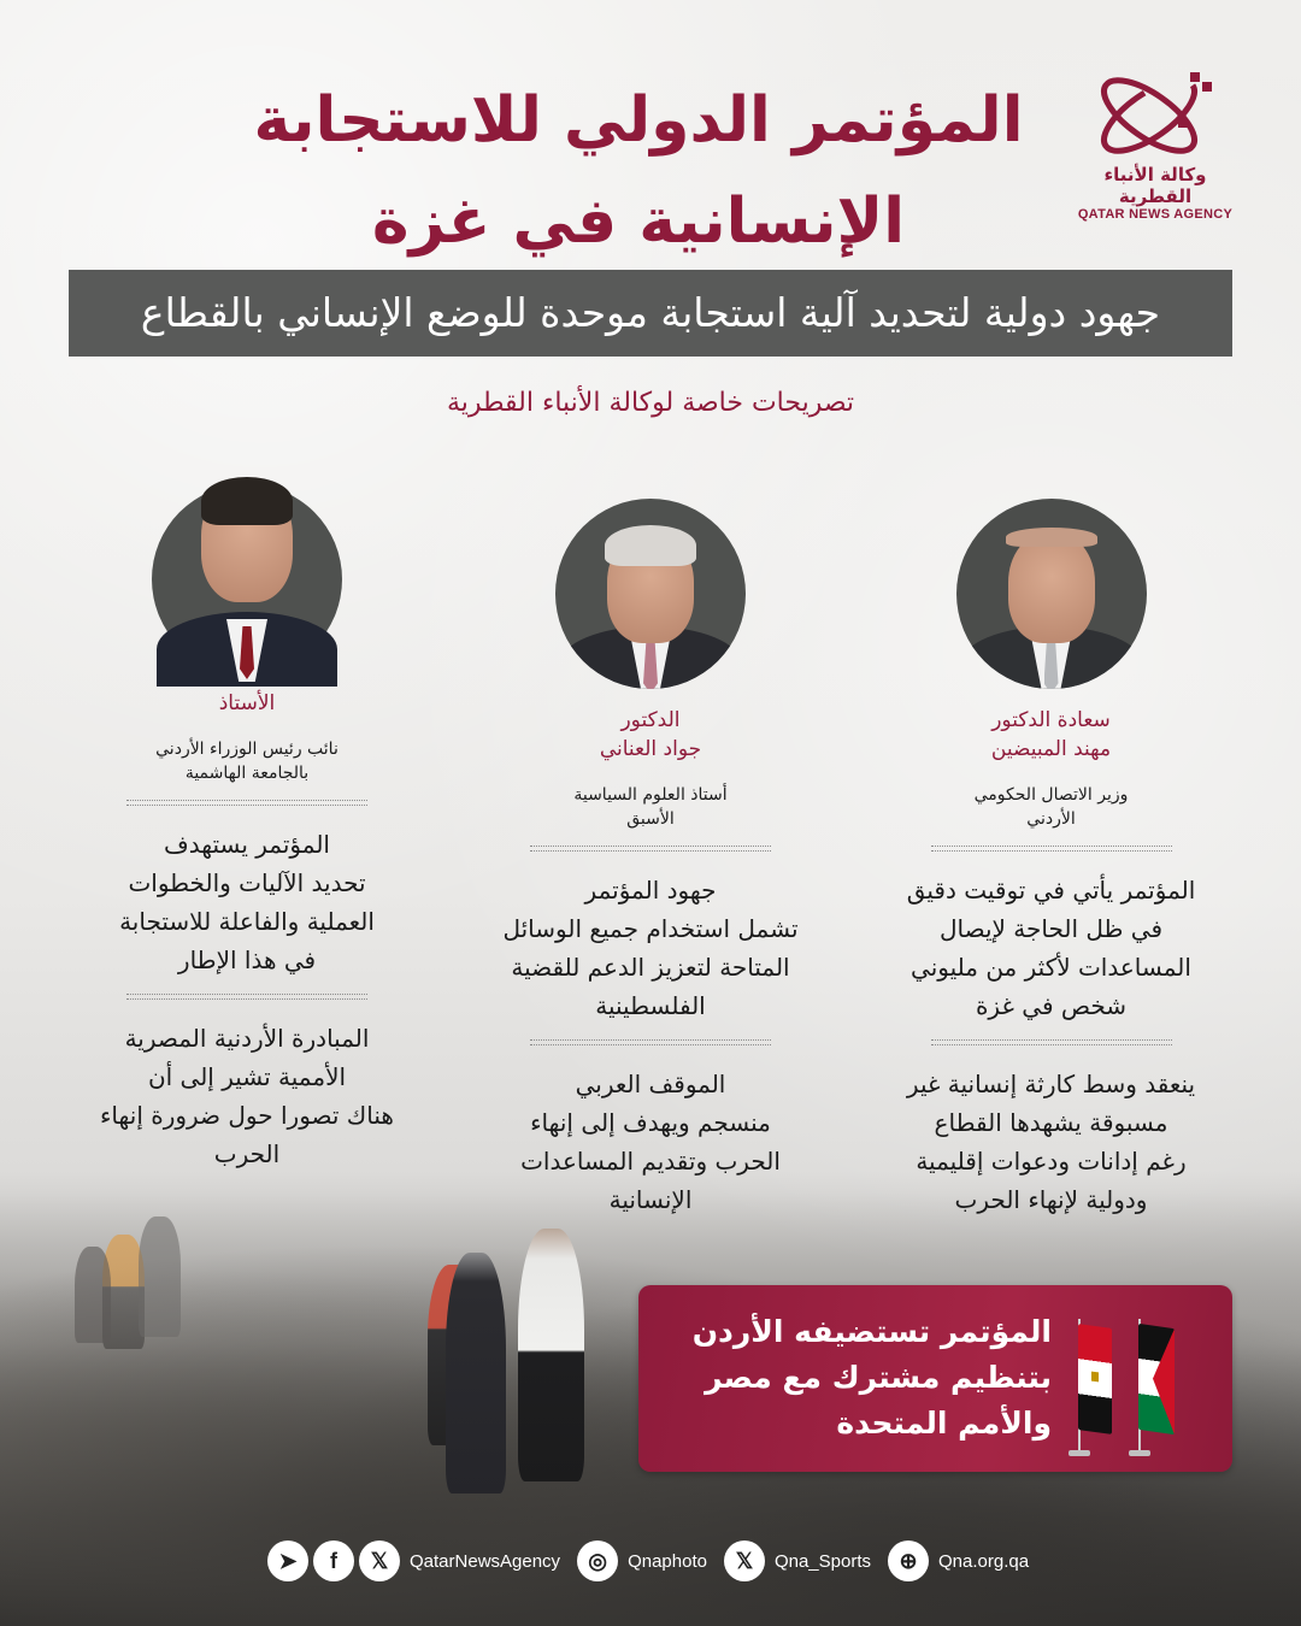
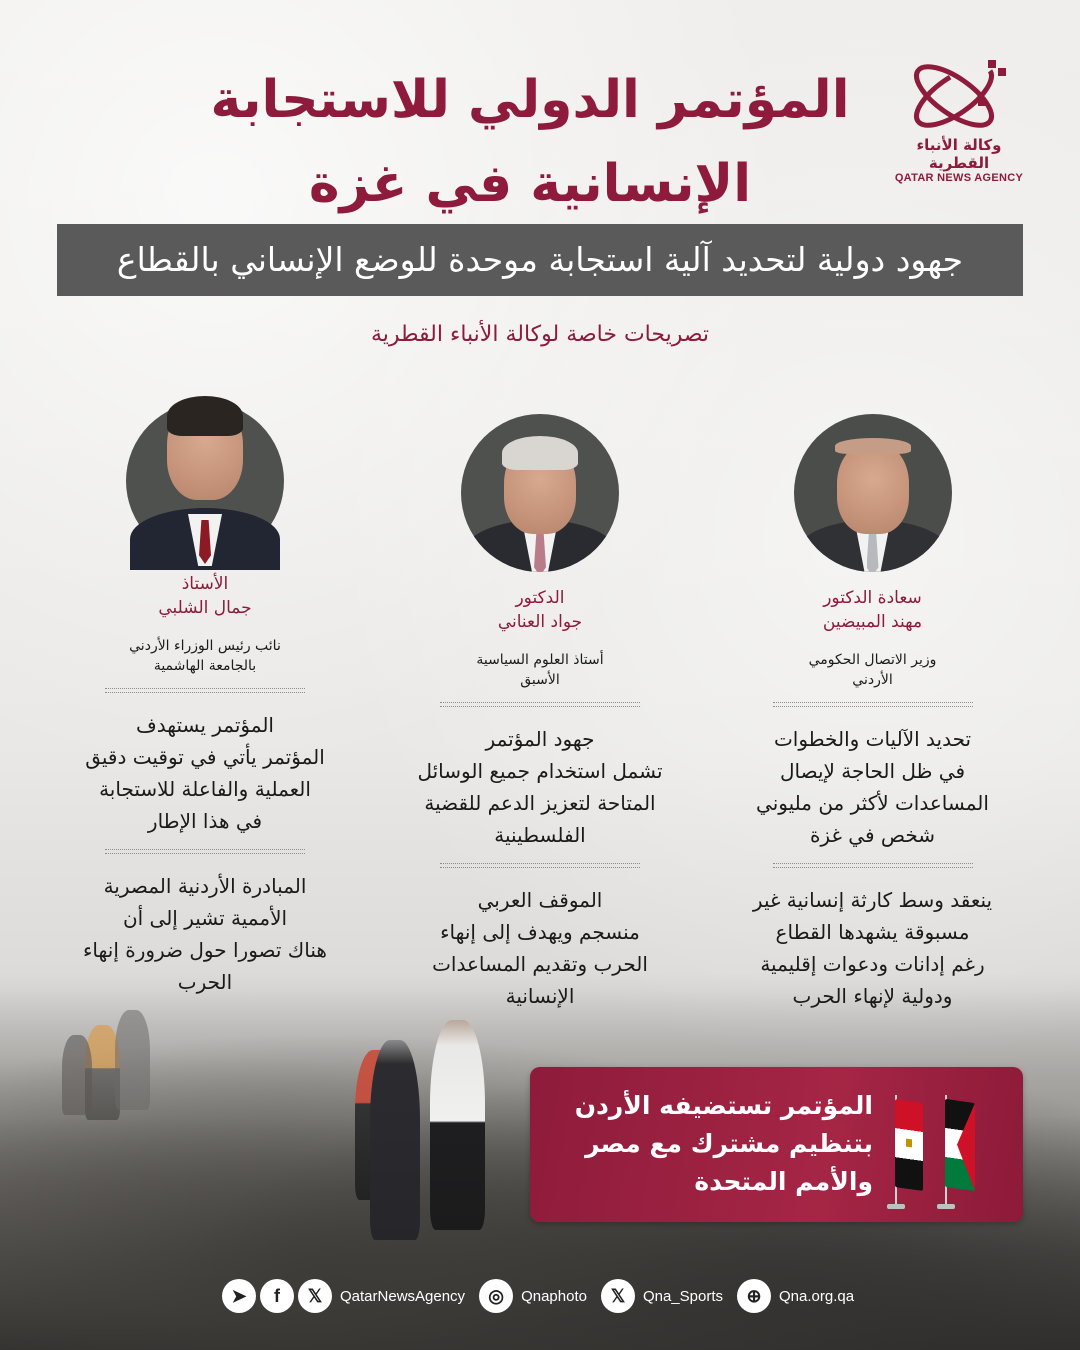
  وكالة الأنباء القطرية
  QATAR NEWS AGENCY
  المؤتمر الدولي للاستجابة
  الإنسانية في غزة
  جهود دولية لتحديد آلية استجابة موحدة للوضع الإنساني بالقطاع
  تصريحات خاصة لوكالة الأنباء القطرية
  سعادة الدكتور
  مهند المبيضين
  وزير الاتصال الحكومي
  الأردني
- المؤتمر يأتي في توقيت دقيق
+ تحديد الآليات والخطوات
  في ظل الحاجة لإيصال
  المساعدات لأكثر من مليوني
  شخص في غزة
  ينعقد وسط كارثة إنسانية غير
  مسبوقة يشهدها القطاع
  رغم إدانات ودعوات إقليمية
  ودولية لإنهاء الحرب
  الدكتور
  جواد العناني
  أستاذ العلوم السياسية
  الأسبق
  جهود المؤتمر
  تشمل استخدام جميع الوسائل
  المتاحة لتعزيز الدعم للقضية
  الفلسطينية
  الموقف العربي
  منسجم ويهدف إلى إنهاء
  الحرب وتقديم المساعدات
  الإنسانية
  الأستاذ
+ جمال الشلبي
  نائب رئيس الوزراء الأردني
  بالجامعة الهاشمية
  المؤتمر يستهدف
- تحديد الآليات والخطوات
+ المؤتمر يأتي في توقيت دقيق
  العملية والفاعلة للاستجابة
  في هذا الإطار
  المبادرة الأردنية المصرية
  الأممية تشير إلى أن
  هناك تصورا حول ضرورة إنهاء
  الحرب
  المؤتمر تستضيفه الأردن
  بتنظيم مشترك مع مصر
  والأمم المتحدة
  ➤
  f
  𝕏
  QatarNewsAgency
  ◎
  Qnaphoto
  𝕏
  Qna_Sports
  ⊕
  Qna.org.qa
